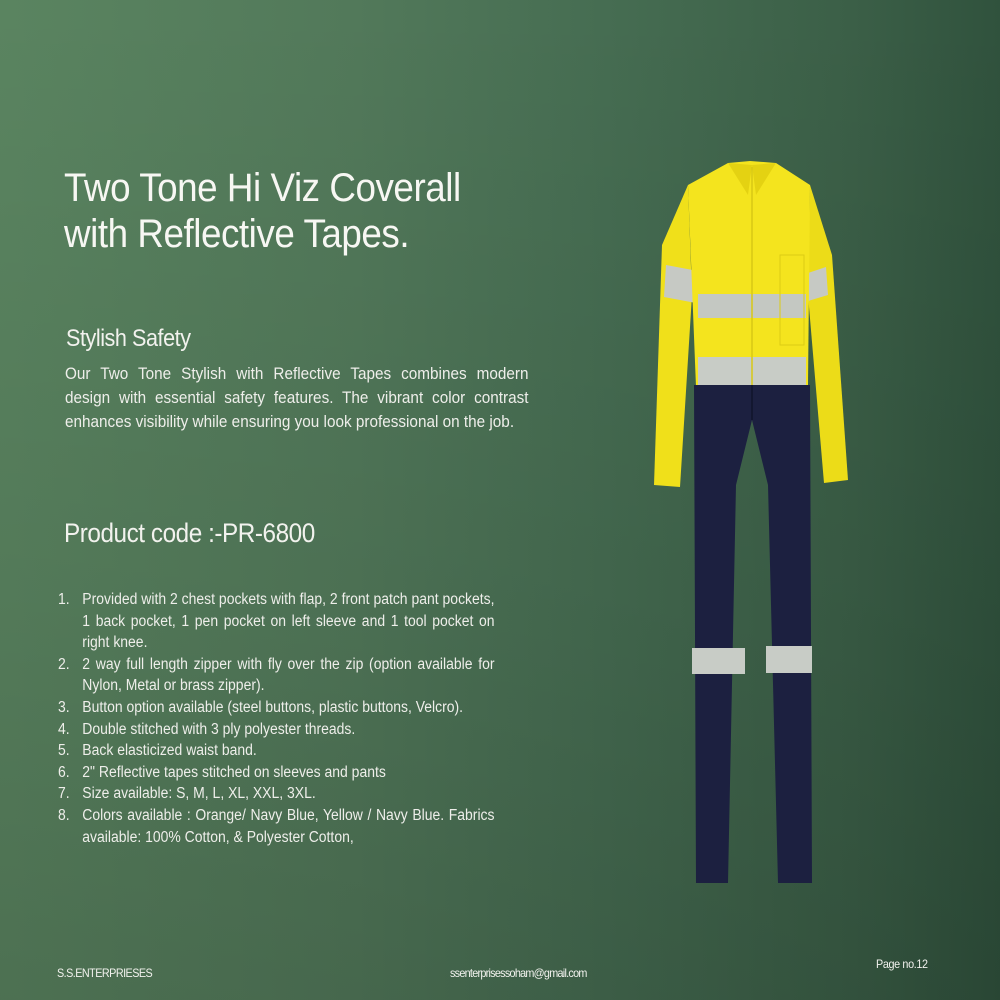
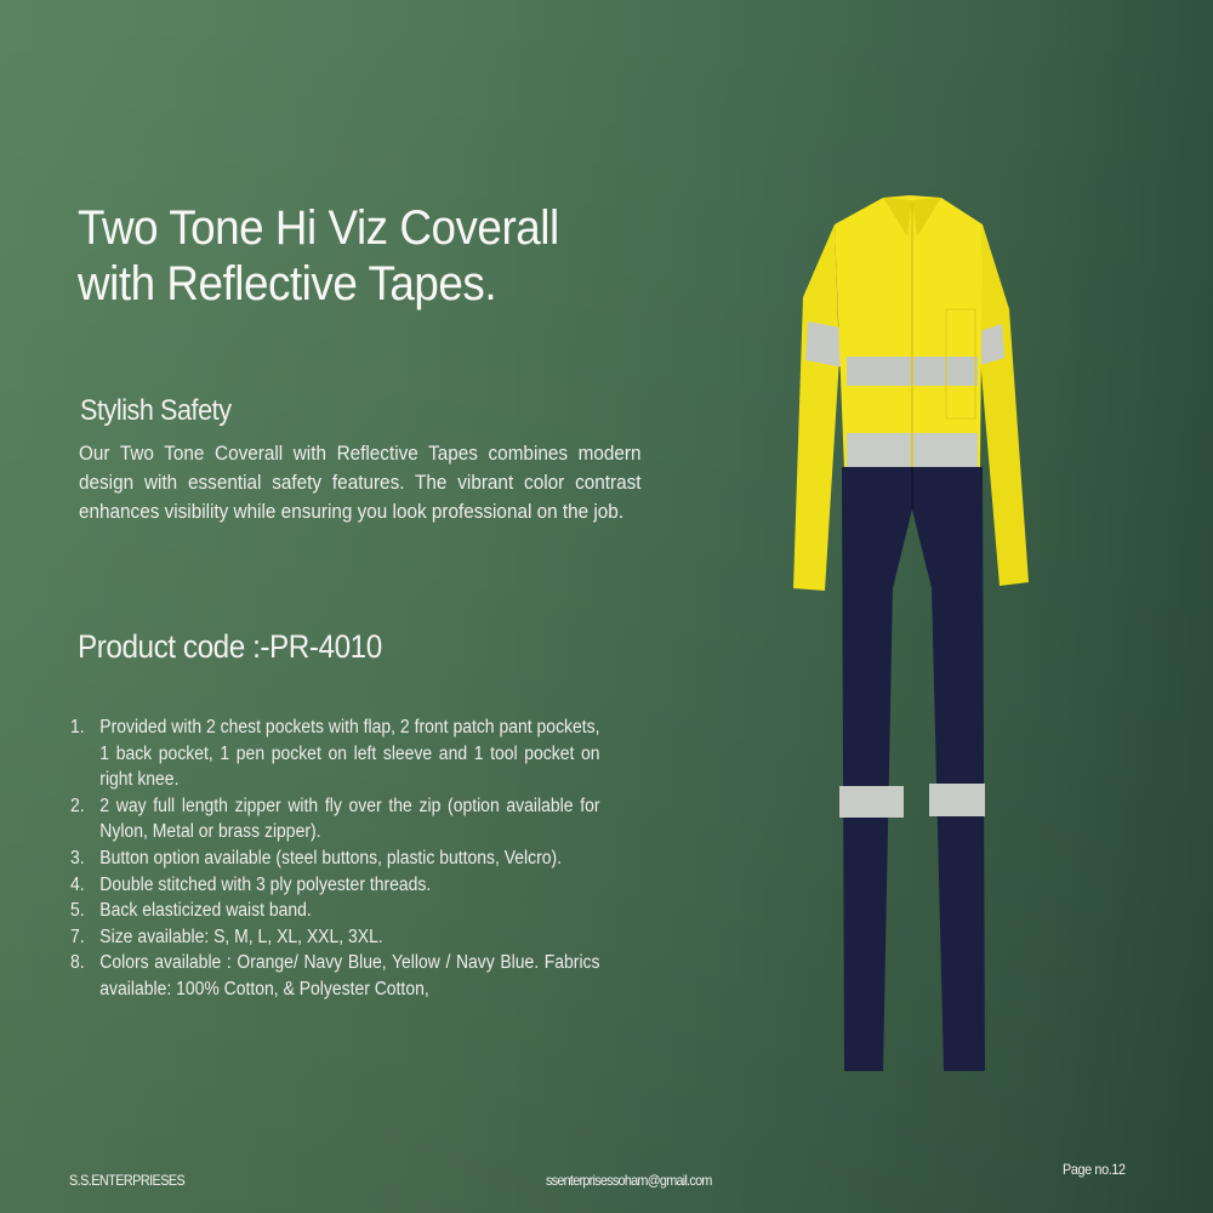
  Two Tone Hi Viz Coverall with Reflective Tapes.
  Stylish Safety
- Our Two Tone Stylish with Reflective Tapes combines modern design with essential safety features. The vibrant color contrast enhances visibility while ensuring you look professional on the job.
+ Our Two Tone Coverall with Reflective Tapes combines modern design with essential safety features. The vibrant color contrast enhances visibility while ensuring you look professional on the job.
- Product code :-PR-6800
+ Product code :-PR-4010
  1.
  Provided with 2 chest pockets with flap, 2 front patch pant pockets, 1 back pocket, 1 pen pocket on left sleeve and 1 tool pocket on right knee.
  2.
  2 way full length zipper with fly over the zip (option available for Nylon, Metal or brass zipper).
  3.
  Button option available (steel buttons, plastic buttons, Velcro).
  4.
  Double stitched with 3 ply polyester threads.
  5.
  Back elasticized waist band.
- 6.
- 2" Reflective tapes stitched on sleeves and pants
  7.
  Size available: S, M, L, XL, XXL, 3XL.
  8.
  Colors available : Orange/ Navy Blue, Yellow / Navy Blue. Fabrics available: 100% Cotton, & Polyester Cotton,
  S.S.ENTERPRIESES
  ssenterprisessoham@gmail.com
  Page no.12
